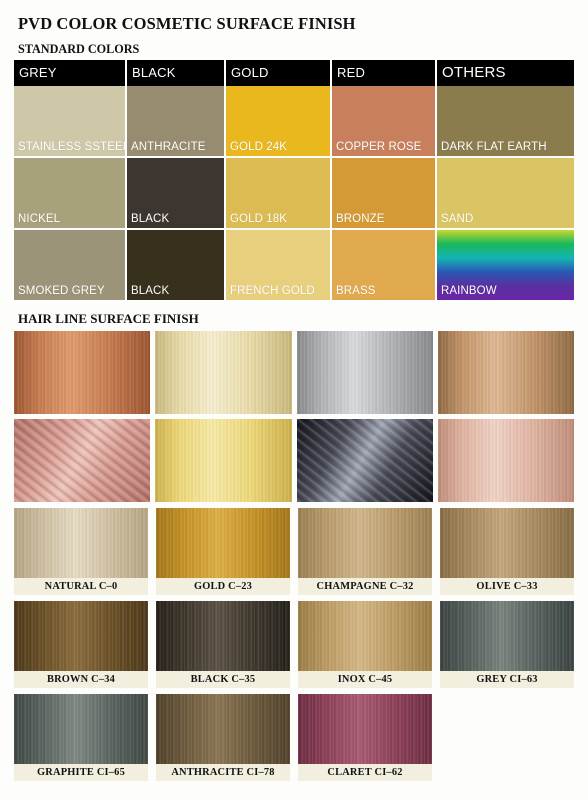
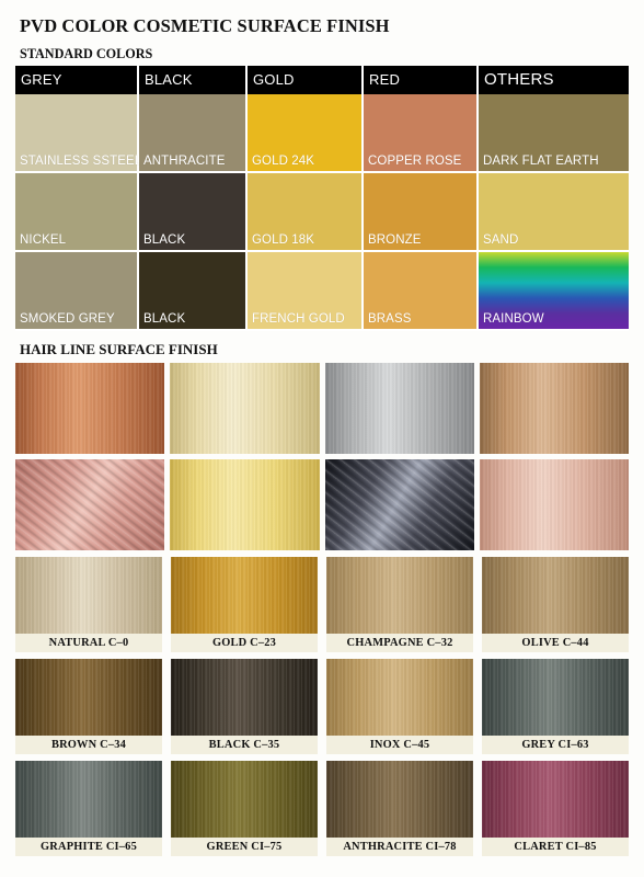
  PVD COLOR COSMETIC SURFACE FINISH
  STANDARD COLORS
  GREY
  BLACK
  GOLD
  RED
  OTHERS
  STAINLESS SSTEE
  ANTHRACITE
  GOLD 24K
  COPPER ROSE
  DARK FLAT EARTH
  NICKEL
  BLACK
  GOLD 18K
  BRONZE
  SAND
  SMOKED GREY
  BLACK
  FRENCH GOLD
  BRASS
  RAINBOW
  HAIR LINE SURFACE FINISH
  NATURAL C–0
  GOLD C–23
  CHAMPAGNE C–32
- OLIVE C–33
+ OLIVE C–44
  BROWN C–34
  BLACK C–35
  INOX C–45
  GREY CI–63
  GRAPHITE CI–65
+ GREEN CI–75
  ANTHRACITE CI–78
- CLARET CI–62
+ CLARET CI–85
